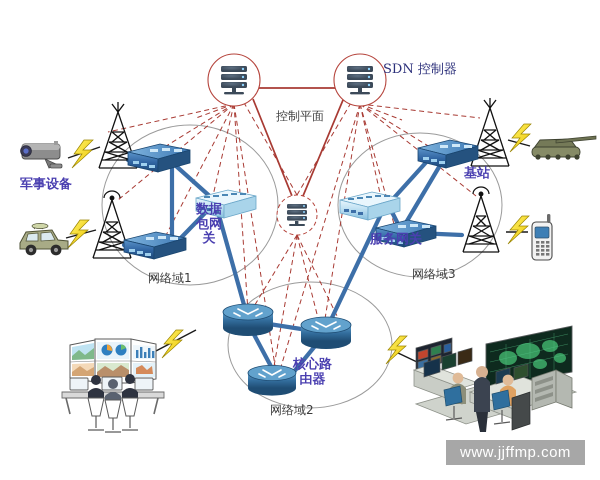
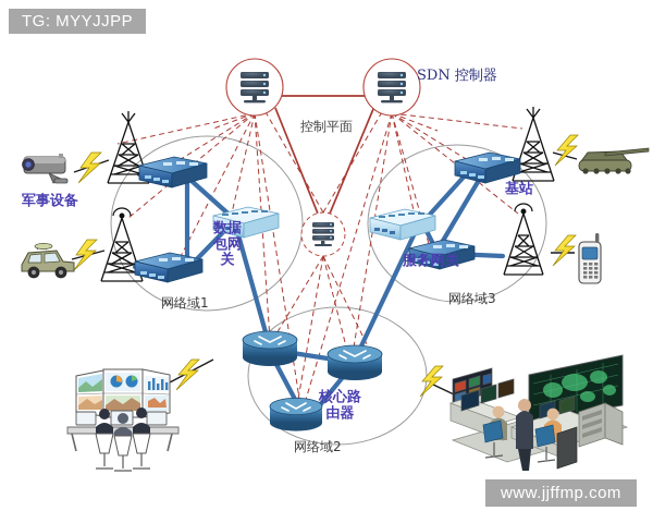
  军事设备
  数据
  包网
  关
  网络域1
  SDN 控制器
  控制平面
  基站
  服务网关
  网络域3
  核心路
  由器
  网络域2
+ TG: MYYJJPP
  www.jjffmp.com
